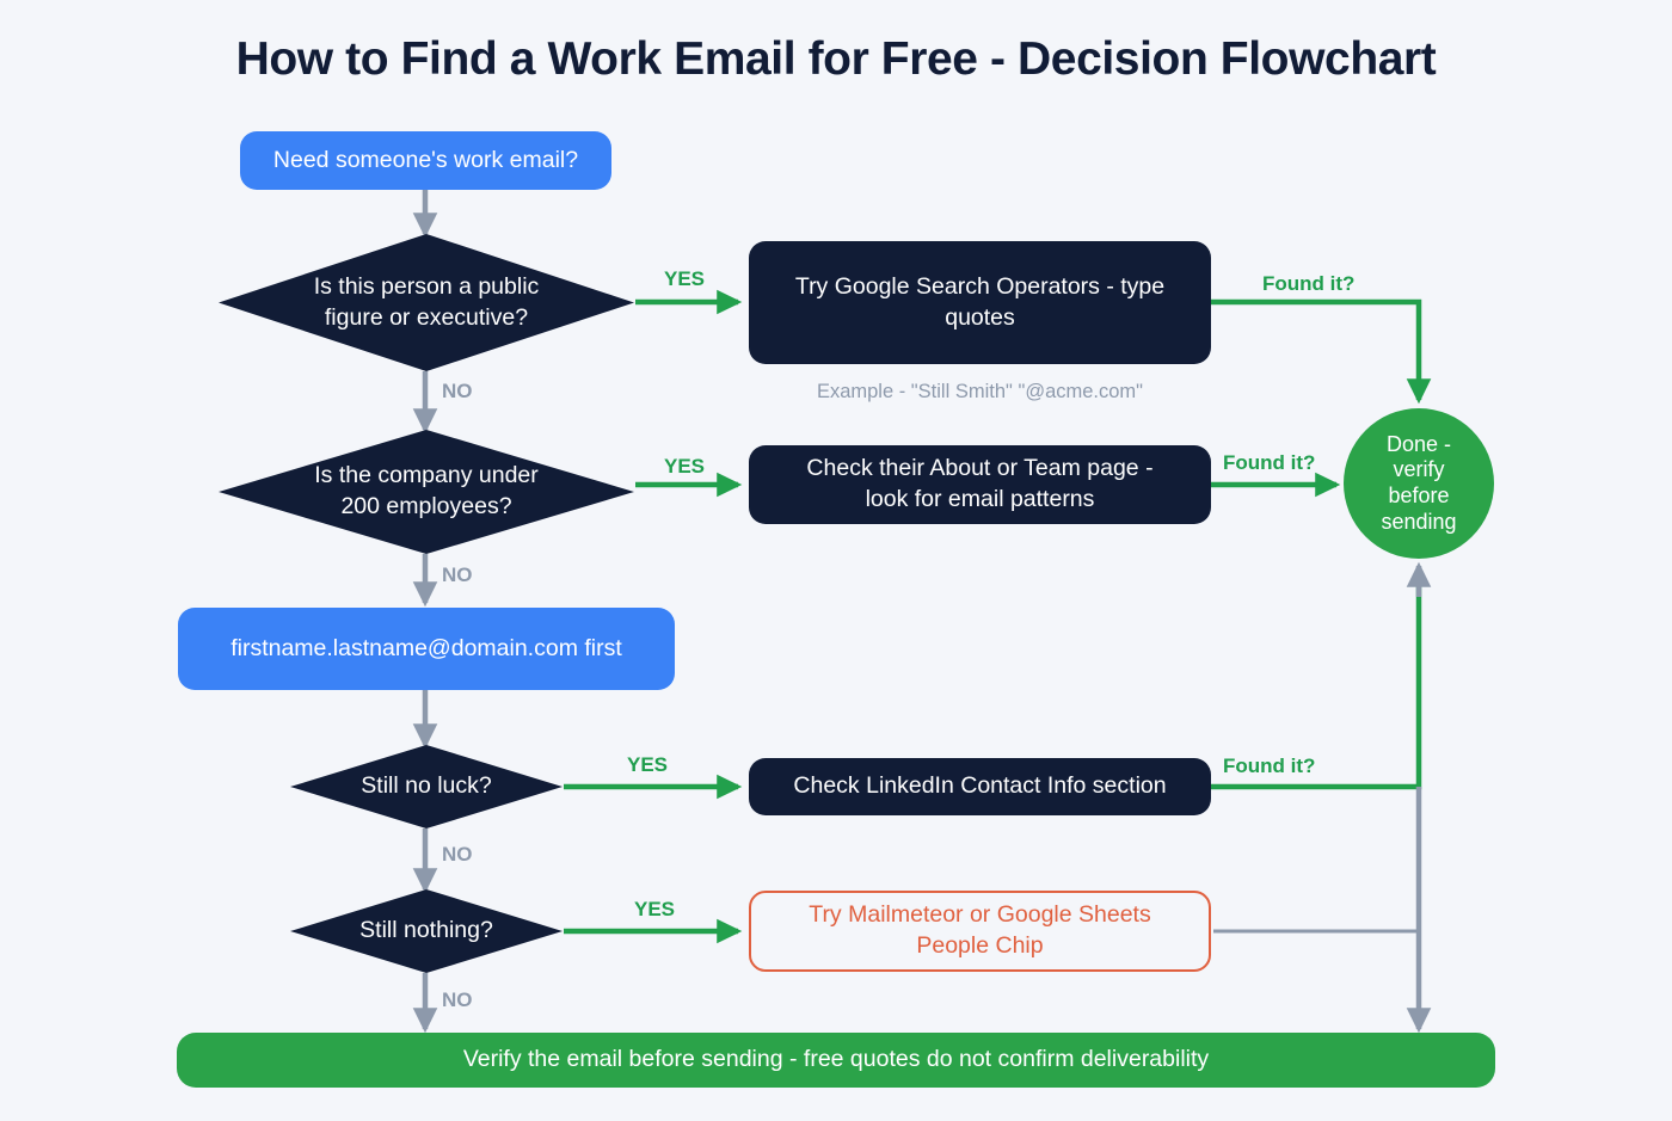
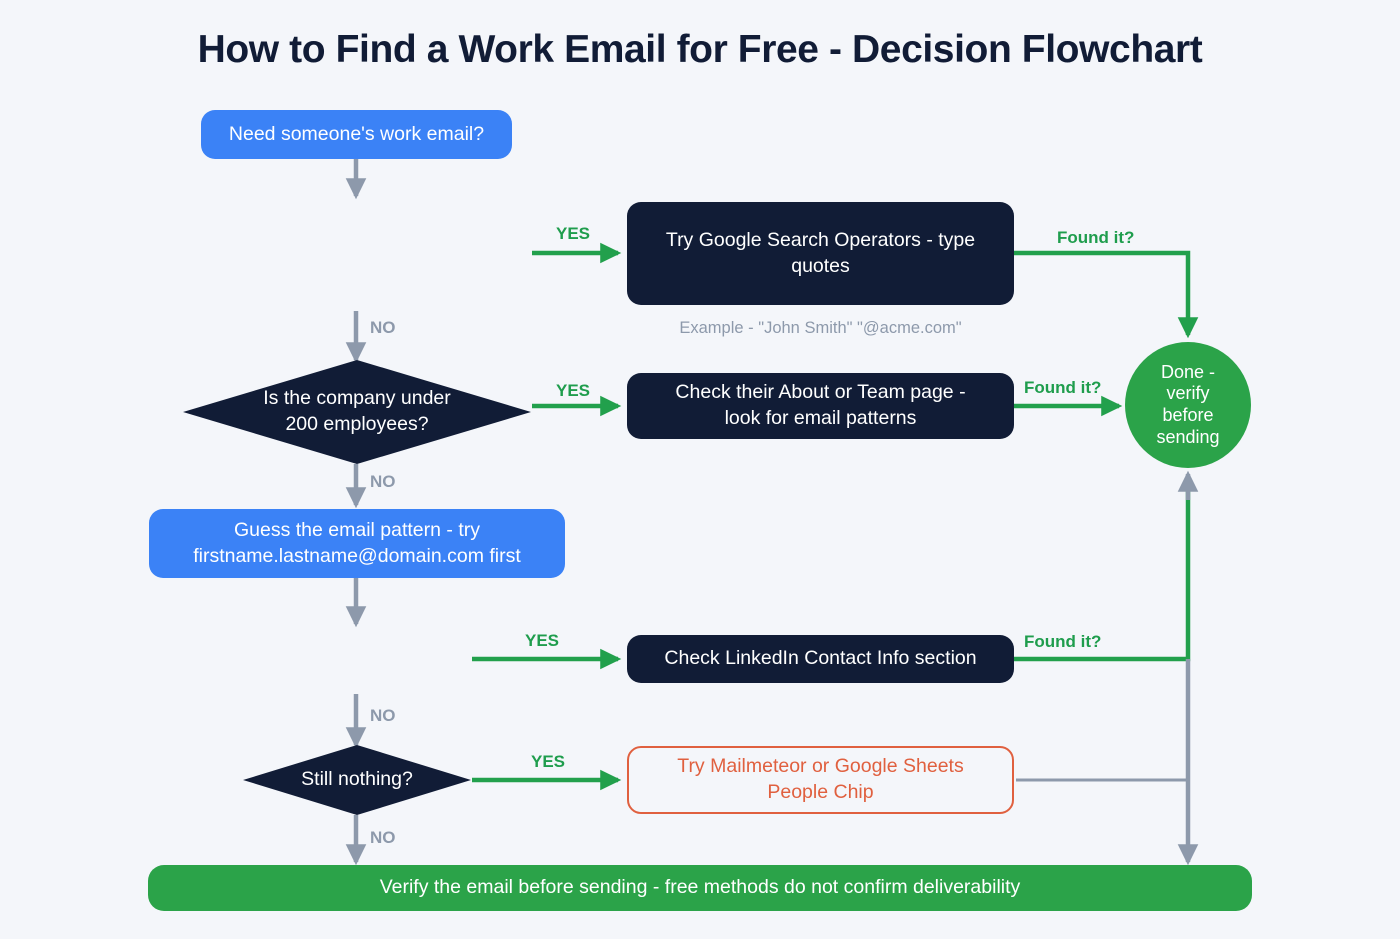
  How to Find a Work Email for Free - Decision Flowchart
  YES
  NO
  Found it?
  YES
  NO
  Found it?
  YES
  NO
  Found it?
  YES
  NO
  Need someone's work email?
- Is this person a public
- figure or executive?
  Try Google Search Operators - type
  quotes
- Example - "Still Smith" "@acme.com"
+ Example - "John Smith" "@acme.com"
  Is the company under
  200 employees?
  Check their About or Team page -
  look for email patterns
+ Guess the email pattern - try
  firstname.lastname@domain.com first
- Still no luck?
  Check LinkedIn Contact Info section
  Still nothing?
  Try Mailmeteor or Google Sheets
  People Chip
  Done -
  verify
  before
  sending
- Verify the email before sending - free quotes do not confirm deliverability
+ Verify the email before sending - free methods do not confirm deliverability
